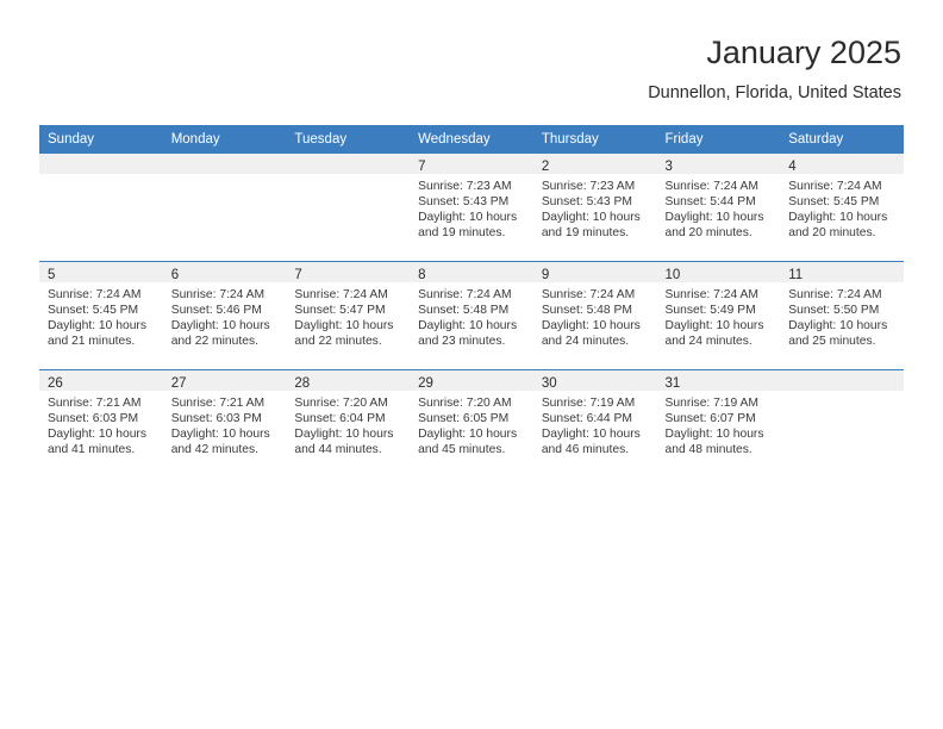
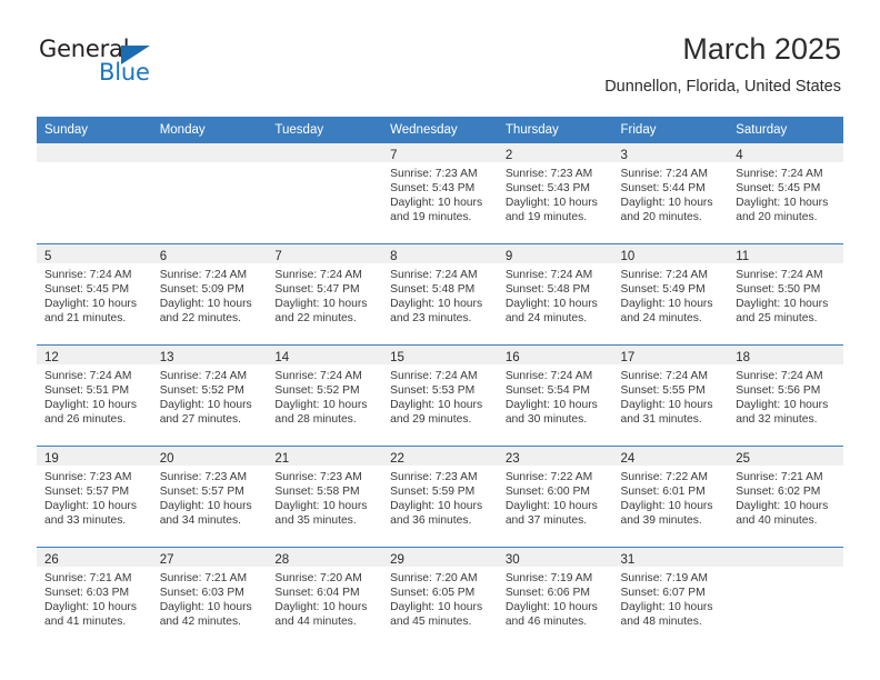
+ General
+ Blue
- January 2025
+ March 2025
  Dunnellon, Florida, United States
  Sunday	Monday	Tuesday	Wednesday	Thursday	Friday	Saturday
  			7Sunrise: 7:23 AMSunset: 5:43 PMDaylight: 10 hours and 19 minutes.	2Sunrise: 7:23 AMSunset: 5:43 PMDaylight: 10 hours and 19 minutes.	3Sunrise: 7:24 AMSunset: 5:44 PMDaylight: 10 hours and 20 minutes.	4Sunrise: 7:24 AMSunset: 5:45 PMDaylight: 10 hours and 20 minutes.
- 5Sunrise: 7:24 AMSunset: 5:45 PMDaylight: 10 hours and 21 minutes.	6Sunrise: 7:24 AMSunset: 5:46 PMDaylight: 10 hours and 22 minutes.	7Sunrise: 7:24 AMSunset: 5:47 PMDaylight: 10 hours and 22 minutes.	8Sunrise: 7:24 AMSunset: 5:48 PMDaylight: 10 hours and 23 minutes.	9Sunrise: 7:24 AMSunset: 5:48 PMDaylight: 10 hours and 24 minutes.	10Sunrise: 7:24 AMSunset: 5:49 PMDaylight: 10 hours and 24 minutes.	11Sunrise: 7:24 AMSunset: 5:50 PMDaylight: 10 hours and 25 minutes.
+ 5Sunrise: 7:24 AMSunset: 5:45 PMDaylight: 10 hours and 21 minutes.	6Sunrise: 7:24 AMSunset: 5:09 PMDaylight: 10 hours and 22 minutes.	7Sunrise: 7:24 AMSunset: 5:47 PMDaylight: 10 hours and 22 minutes.	8Sunrise: 7:24 AMSunset: 5:48 PMDaylight: 10 hours and 23 minutes.	9Sunrise: 7:24 AMSunset: 5:48 PMDaylight: 10 hours and 24 minutes.	10Sunrise: 7:24 AMSunset: 5:49 PMDaylight: 10 hours and 24 minutes.	11Sunrise: 7:24 AMSunset: 5:50 PMDaylight: 10 hours and 25 minutes.
+ 12Sunrise: 7:24 AMSunset: 5:51 PMDaylight: 10 hours and 26 minutes.	13Sunrise: 7:24 AMSunset: 5:52 PMDaylight: 10 hours and 27 minutes.	14Sunrise: 7:24 AMSunset: 5:52 PMDaylight: 10 hours and 28 minutes.	15Sunrise: 7:24 AMSunset: 5:53 PMDaylight: 10 hours and 29 minutes.	16Sunrise: 7:24 AMSunset: 5:54 PMDaylight: 10 hours and 30 minutes.	17Sunrise: 7:24 AMSunset: 5:55 PMDaylight: 10 hours and 31 minutes.	18Sunrise: 7:24 AMSunset: 5:56 PMDaylight: 10 hours and 32 minutes.
+ 19Sunrise: 7:23 AMSunset: 5:57 PMDaylight: 10 hours and 33 minutes.	20Sunrise: 7:23 AMSunset: 5:57 PMDaylight: 10 hours and 34 minutes.	21Sunrise: 7:23 AMSunset: 5:58 PMDaylight: 10 hours and 35 minutes.	22Sunrise: 7:23 AMSunset: 5:59 PMDaylight: 10 hours and 36 minutes.	23Sunrise: 7:22 AMSunset: 6:00 PMDaylight: 10 hours and 37 minutes.	24Sunrise: 7:22 AMSunset: 6:01 PMDaylight: 10 hours and 39 minutes.	25Sunrise: 7:21 AMSunset: 6:02 PMDaylight: 10 hours and 40 minutes.
- 26Sunrise: 7:21 AMSunset: 6:03 PMDaylight: 10 hours and 41 minutes.	27Sunrise: 7:21 AMSunset: 6:03 PMDaylight: 10 hours and 42 minutes.	28Sunrise: 7:20 AMSunset: 6:04 PMDaylight: 10 hours and 44 minutes.	29Sunrise: 7:20 AMSunset: 6:05 PMDaylight: 10 hours and 45 minutes.	30Sunrise: 7:19 AMSunset: 6:44 PMDaylight: 10 hours and 46 minutes.	31Sunrise: 7:19 AMSunset: 6:07 PMDaylight: 10 hours and 48 minutes.
+ 26Sunrise: 7:21 AMSunset: 6:03 PMDaylight: 10 hours and 41 minutes.	27Sunrise: 7:21 AMSunset: 6:03 PMDaylight: 10 hours and 42 minutes.	28Sunrise: 7:20 AMSunset: 6:04 PMDaylight: 10 hours and 44 minutes.	29Sunrise: 7:20 AMSunset: 6:05 PMDaylight: 10 hours and 45 minutes.	30Sunrise: 7:19 AMSunset: 6:06 PMDaylight: 10 hours and 46 minutes.	31Sunrise: 7:19 AMSunset: 6:07 PMDaylight: 10 hours and 48 minutes.
